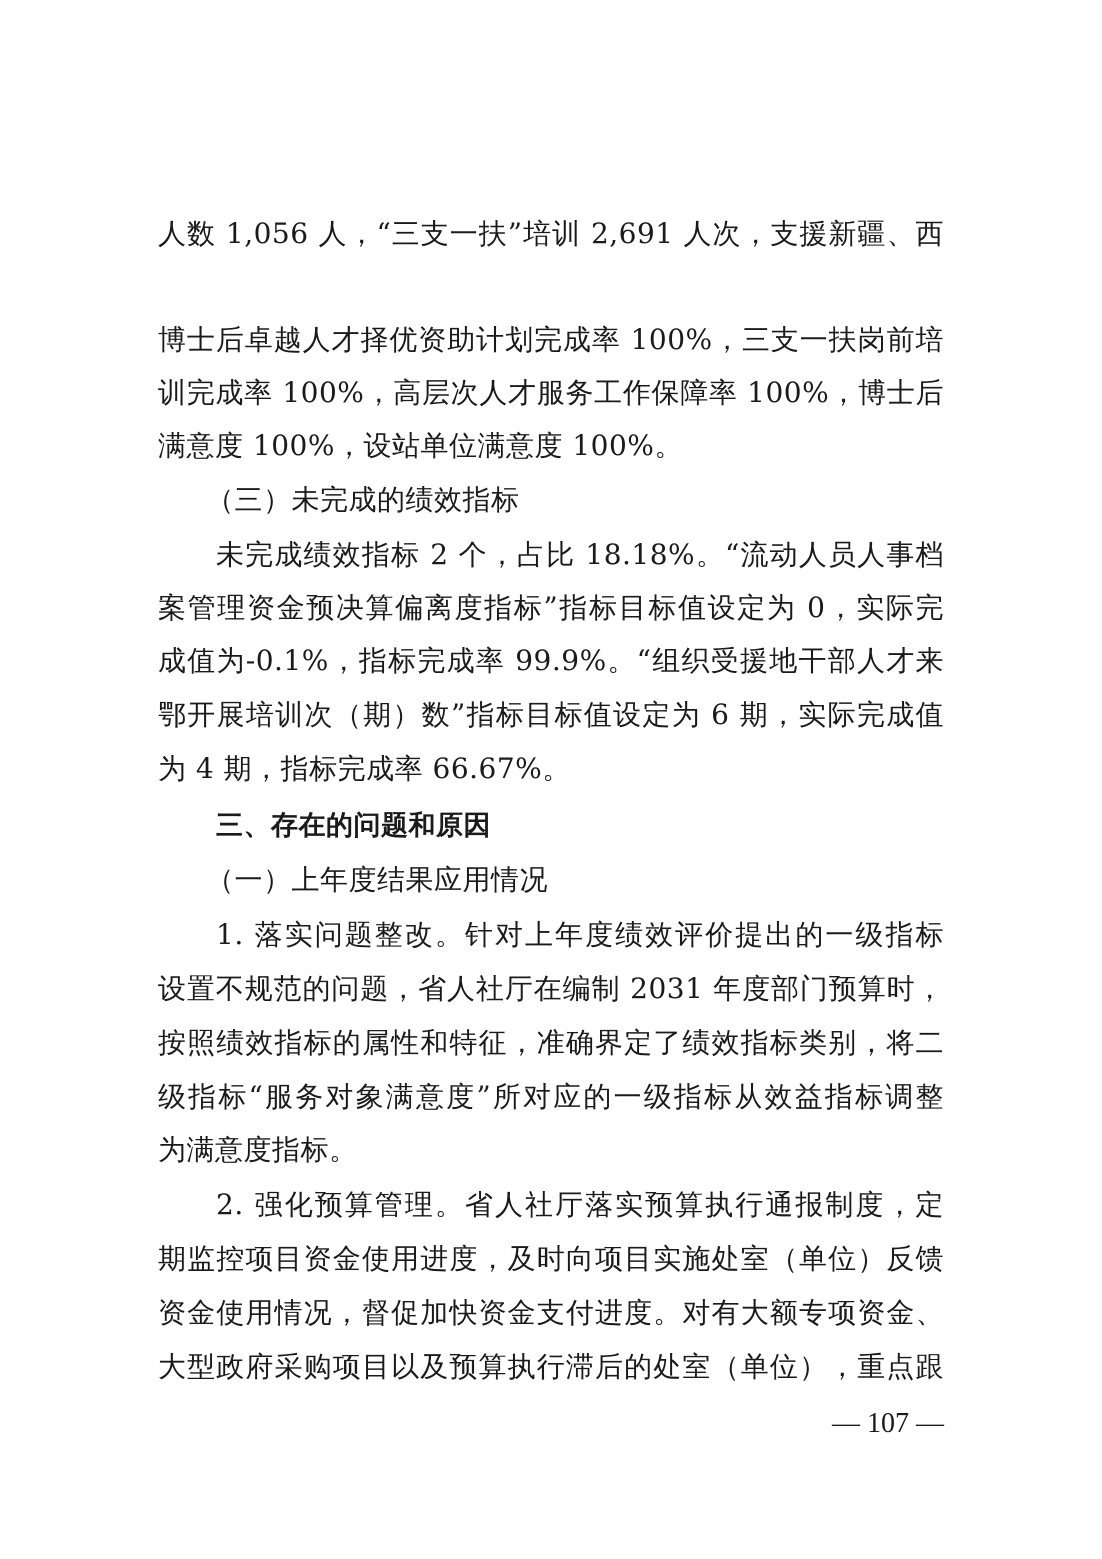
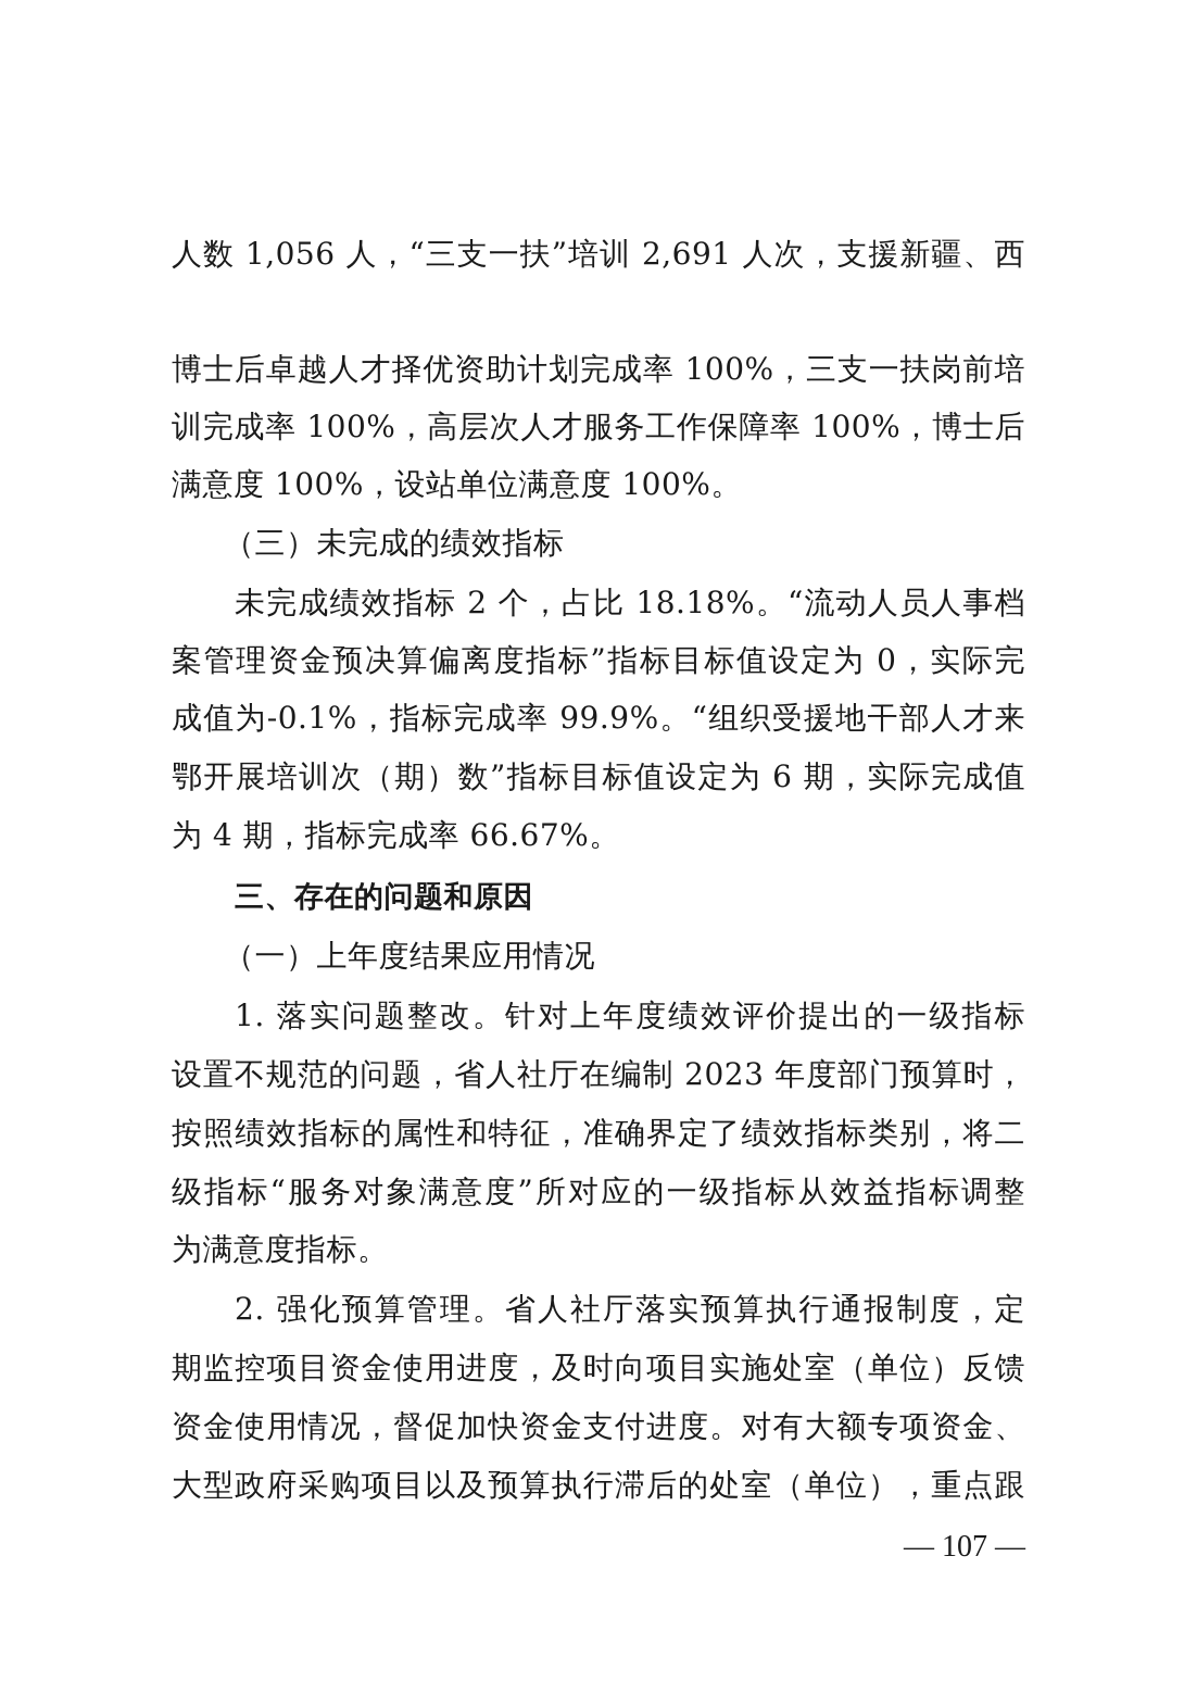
  人数 1,056 人，“三支一扶”培训 2,691 人次，支援新疆、西
  博士后卓越人才择优资助计划完成率 100%，三支一扶岗前培
  训完成率 100%，高层次人才服务工作保障率 100%，博士后
  满意度 100%，设站单位满意度 100%。
  （三）未完成的绩效指标
  未完成绩效指标 2 个，占比 18.18%。“流动人员人事档
  案管理资金预决算偏离度指标”指标目标值设定为 0，实际完
  成值为-0.1%，指标完成率 99.9%。“组织受援地干部人才来
  鄂开展培训次（期）数”指标目标值设定为 6 期，实际完成值
  为 4 期，指标完成率 66.67%。
  三、存在的问题和原因
  （一）上年度结果应用情况
  1. 落实问题整改。针对上年度绩效评价提出的一级指标
- 设置不规范的问题，省人社厅在编制 2031 年度部门预算时，
+ 设置不规范的问题，省人社厅在编制 2023 年度部门预算时，
  按照绩效指标的属性和特征，准确界定了绩效指标类别，将二
  级指标“服务对象满意度”所对应的一级指标从效益指标调整
  为满意度指标。
  2. 强化预算管理。省人社厅落实预算执行通报制度，定
  期监控项目资金使用进度，及时向项目实施处室（单位）反馈
  资金使用情况，督促加快资金支付进度。对有大额专项资金、
  大型政府采购项目以及预算执行滞后的处室（单位），重点跟
  — 107 —
